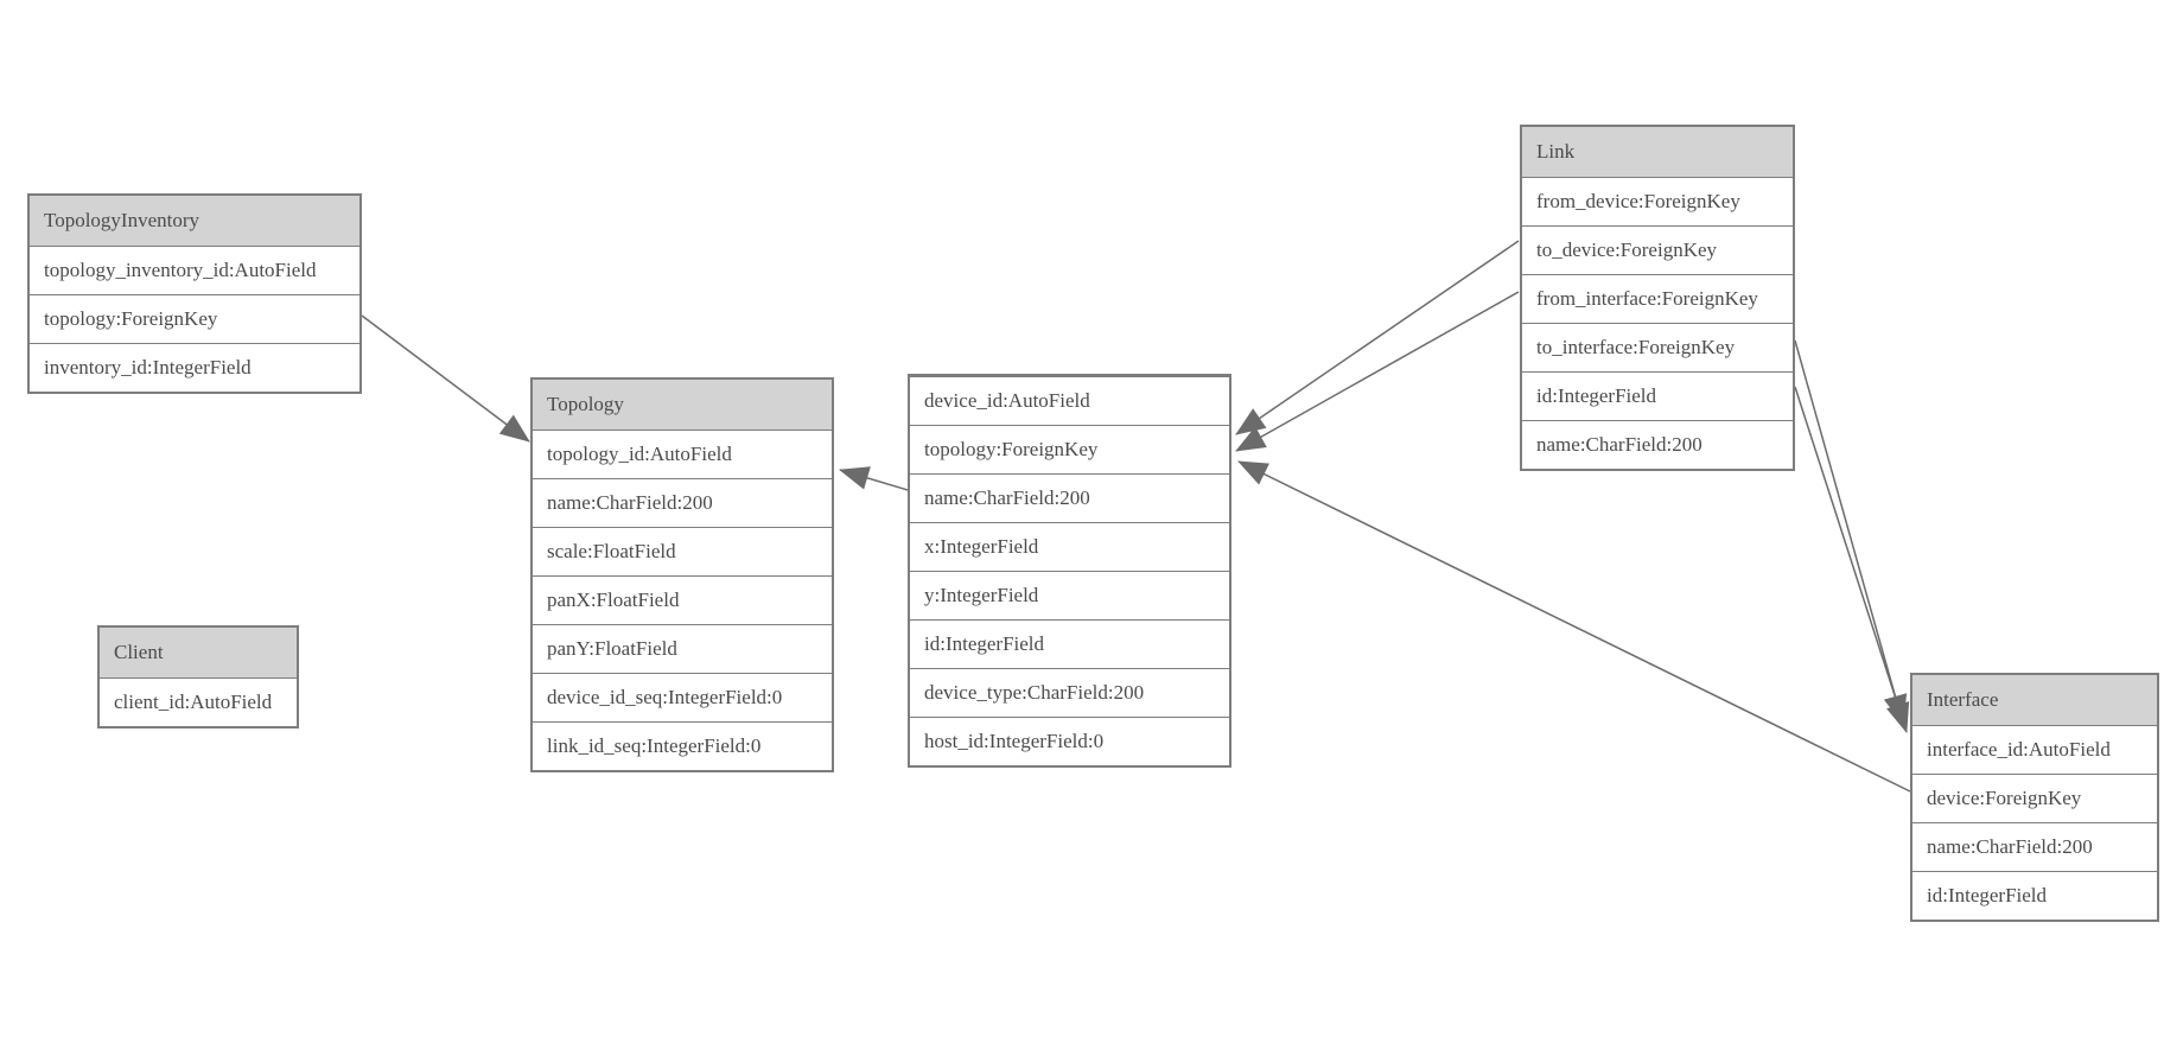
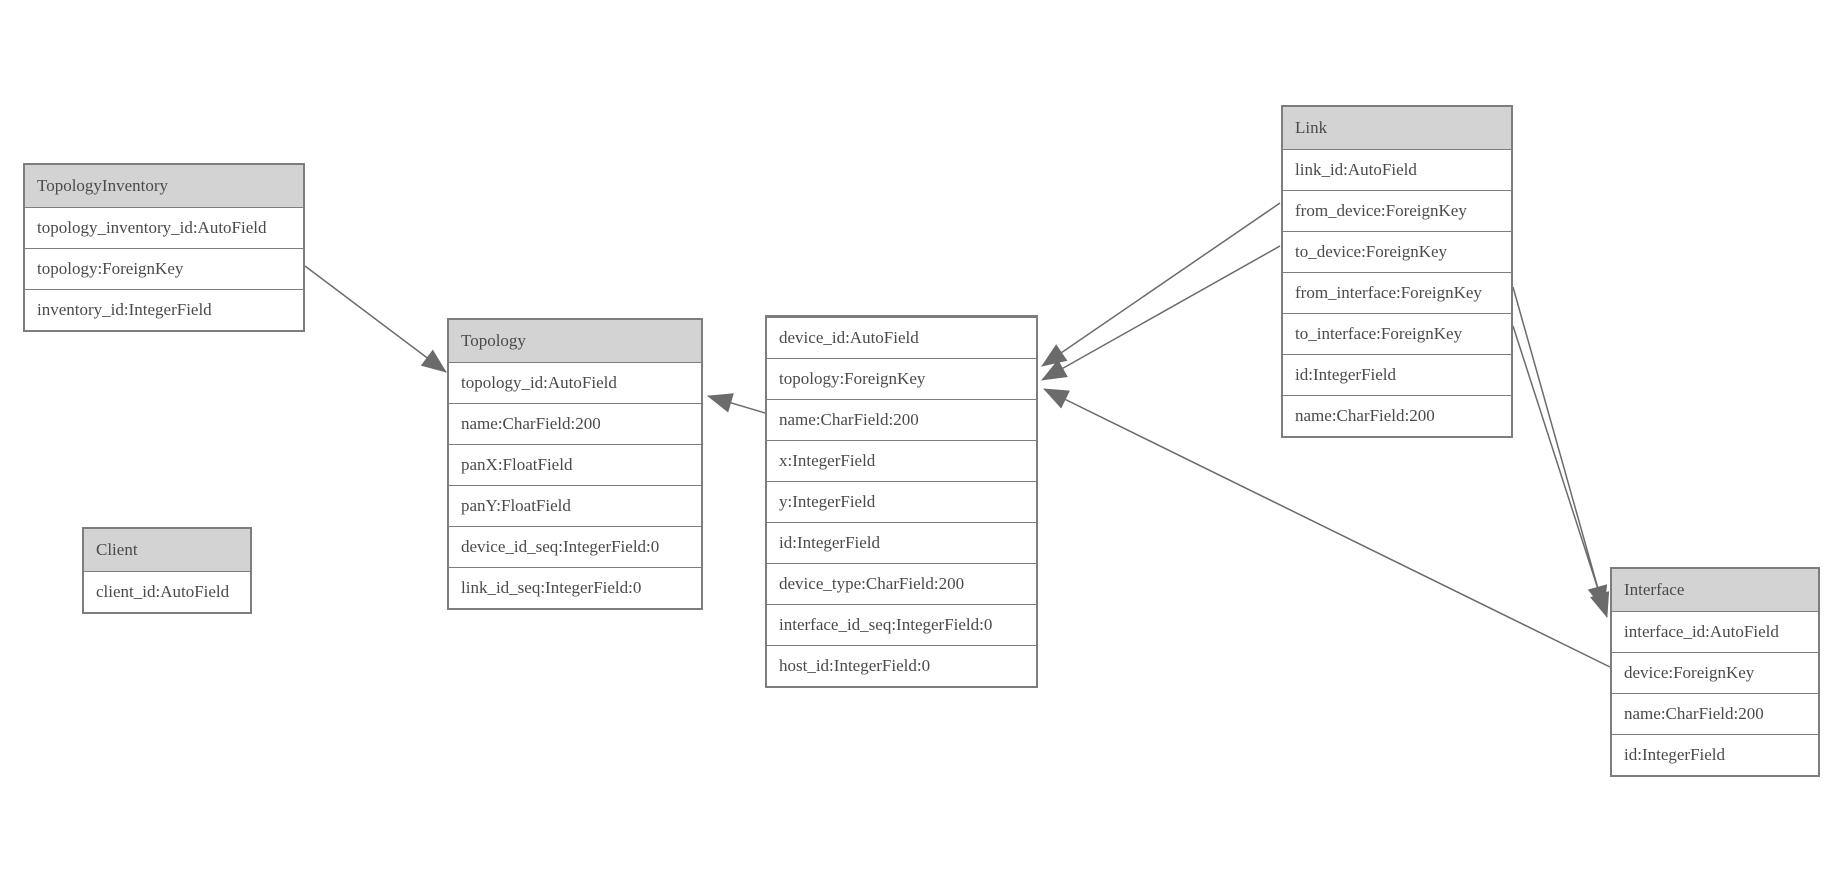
  TopologyInventory
  topology_inventory_id:AutoField
  topology:ForeignKey
  inventory_id:IntegerField
  Topology
  topology_id:AutoField
  name:CharField:200
- scale:FloatField
  panX:FloatField
  panY:FloatField
  device_id_seq:IntegerField:0
  link_id_seq:IntegerField:0
  Client
  client_id:AutoField
  device_id:AutoField
  topology:ForeignKey
  name:CharField:200
  x:IntegerField
  y:IntegerField
  id:IntegerField
  device_type:CharField:200
+ interface_id_seq:IntegerField:0
  host_id:IntegerField:0
  Link
+ link_id:AutoField
  from_device:ForeignKey
  to_device:ForeignKey
  from_interface:ForeignKey
  to_interface:ForeignKey
  id:IntegerField
  name:CharField:200
  Interface
  interface_id:AutoField
  device:ForeignKey
  name:CharField:200
  id:IntegerField
